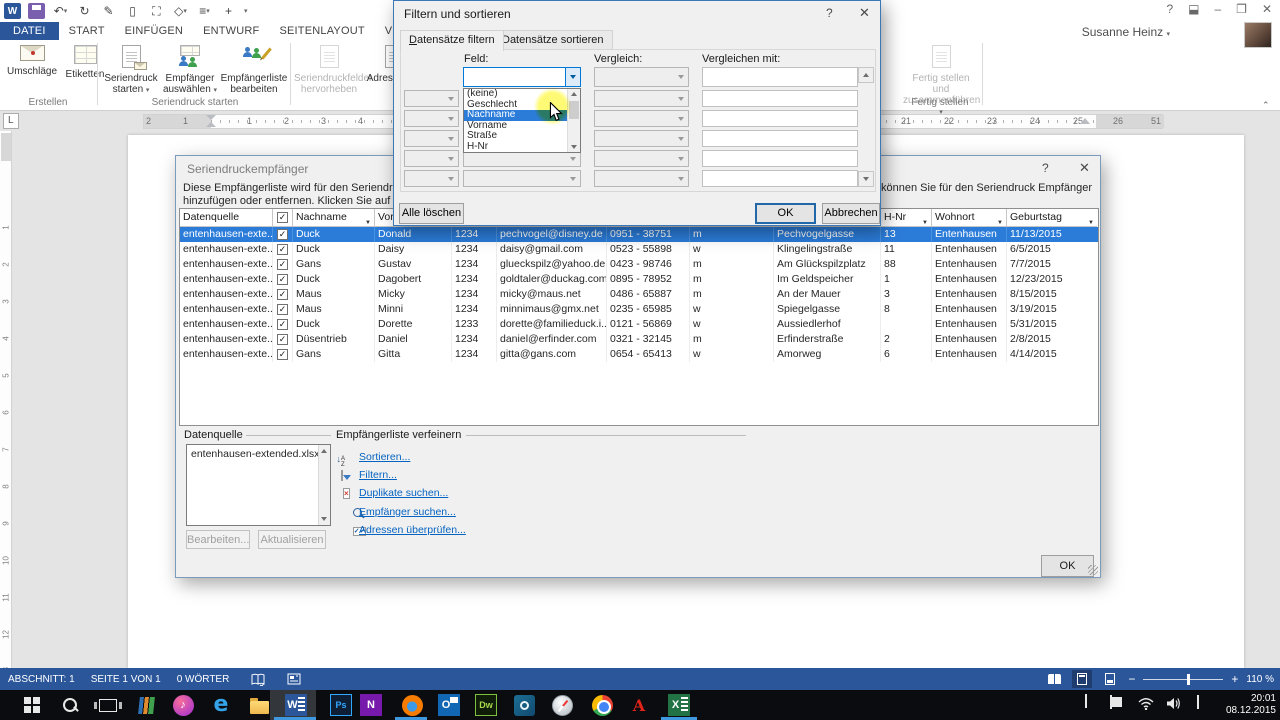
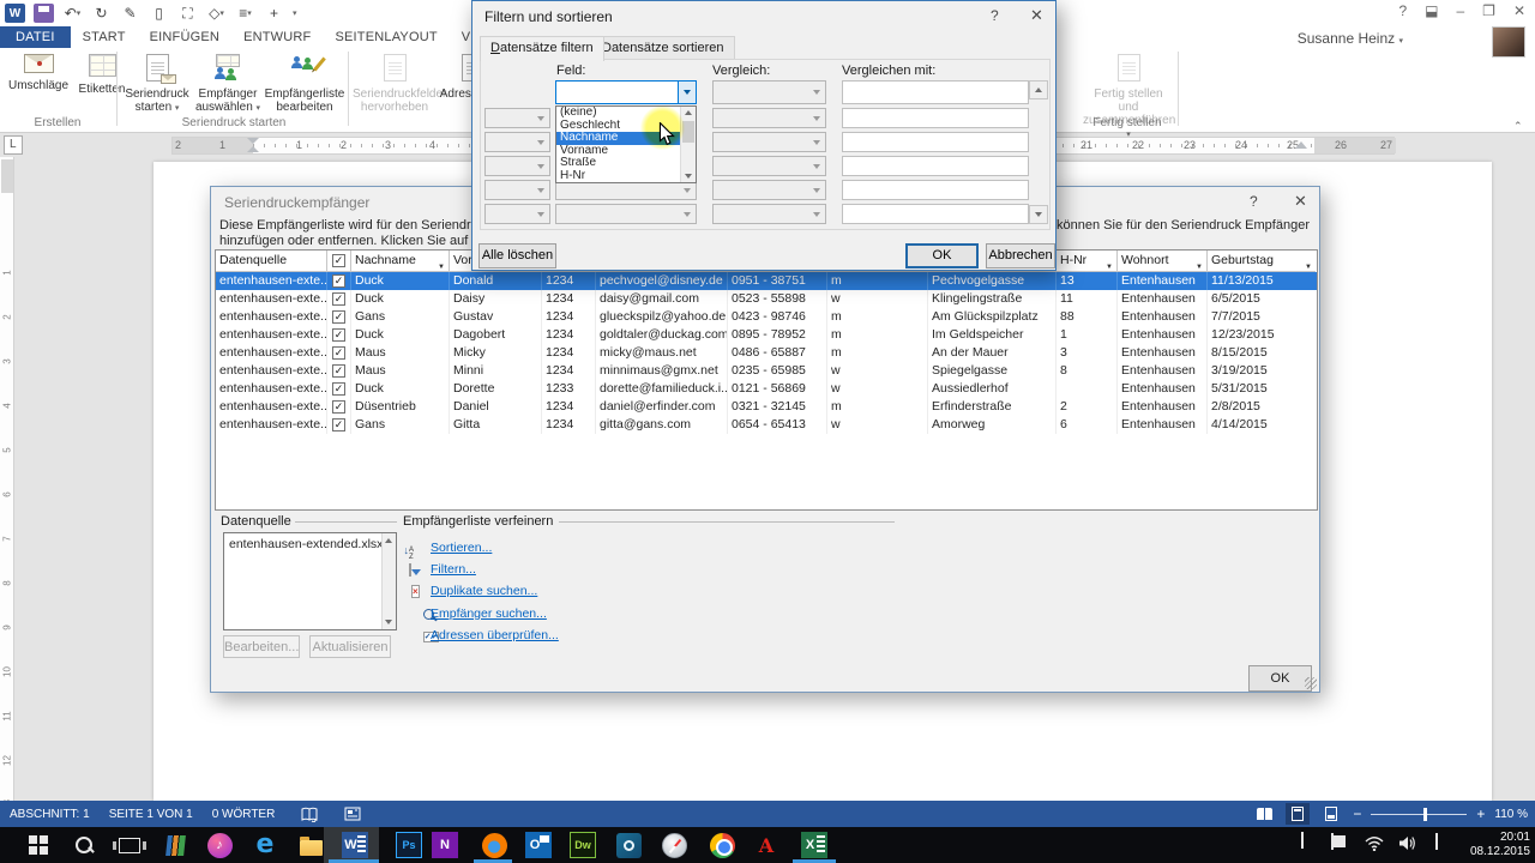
  W
  ↶
  ↻
  ✎
  ▯
  ⛶
  ◇
  ≡
  +
  ?
  ⬓
  –
  ❐
  ✕
  DATEI
  START
  EINFÜGEN
  ENTWURF
  SEITENLAYOUT
  Susanne Heinz
  Umschläge
  Etikettn
  Erstellen
  Seriendruck starten
  Empfänger auswählen
  Empfängerliste bearbeiten
  Seriendruck starten
  Seriendruckfeld hervorheben
  Fertig stellen und zusammenführen
  Fertig stellen
  ⌃
  2
  1
  1
  2
  3
  4
  21
  22
  23
  24
  25
  26
- 51
+ 27
  Seriendruckempfänger
  ?
  ✕
  können Sie für den Seriendruck Empfänger
  Datenquelle
  ✓
  Nachname
  H-Nr
  Wohnort
  Geburtstag
  entenhausen-exte..
  ✓
  Duck
  Donald
  1234
  pechvogel@disney.de
  0951 - 38751
  m
  Pechvogelgasse
  13
  Entenhausen
  11/13/2015
  entenhausen-exte..
  ✓
  Duck
  Daisy
  1234
  daisy@gmail.com
  0523 - 55898
  w
  Klingelingstraße
  11
  Entenhausen
  6/5/2015
  entenhausen-exte..
  ✓
  Gans
  Gustav
  1234
  glueckspilz@yahoo.de
  0423 - 98746
  m
  Am Glückspilzplatz
  88
  Entenhausen
  7/7/2015
  entenhausen-exte..
  ✓
  Duck
  Dagobert
  1234
  goldtaler@duckag.com
  0895 - 78952
  m
  Im Geldspeicher
  1
  Entenhausen
  12/23/2015
  entenhausen-exte..
  ✓
  Maus
  Micky
  1234
  micky@maus.net
  0486 - 65887
  m
  An der Mauer
  3
  Entenhausen
  8/15/2015
  entenhausen-exte..
  ✓
  Maus
  Minni
  1234
  minnimaus@gmx.net
  0235 - 65985
  w
  Spiegelgasse
  8
  Entenhausen
  3/19/2015
  entenhausen-exte..
  ✓
  Duck
  Dorette
  1233
  dorette@familieduck.i..
  0121 - 56869
  w
  Aussiedlerhof
  Entenhausen
  5/31/2015
  entenhausen-exte..
  ✓
  Düsentrieb
  Daniel
  1234
  daniel@erfinder.com
  0321 - 32145
  m
  Erfinderstraße
  2
  Entenhausen
  2/8/2015
  entenhausen-exte..
  ✓
  Gans
  Gitta
  1234
  gitta@gans.com
  0654 - 65413
  w
  Amorweg
  6
  Entenhausen
  4/14/2015
  Datenquelle
  entenhausen-extended.xlsx
  Bearbeiten...
  Aktualisieren
  Empfängerliste verfeinern
  ↓
  Sortieren...
  Filtern...
  ×
  Duplikate suchen...
  Empfänger suchen...
  Adressen überprüfen...
  OK
  Filtern und sortieren
  ?
  ✕
  Datensätze filtern
  Datensätze sortieren
  Feld:
  Vergleich:
  Vergleichen mit:
  (keine)
  Geschlecht
  Nachname
  Vorname
  Straße
  H-Nr
  Alle löschen
  OK
  Abbrechen
  ABSCHNITT: 1
  SEITE 1 VON 1
  0 WÖRTER
  −
  +
  110 %
  ♪
  e
  W
  Ps
  N
  O
  Dw
  A
  X
  20:01
  08.12.2015
